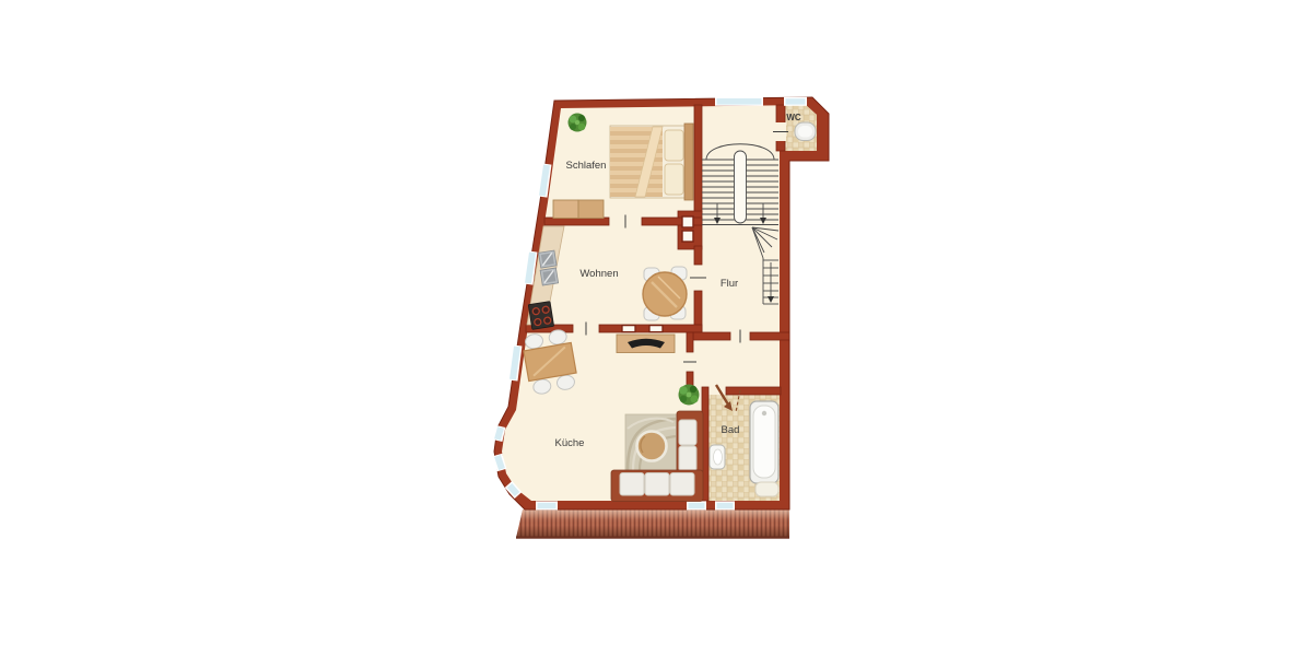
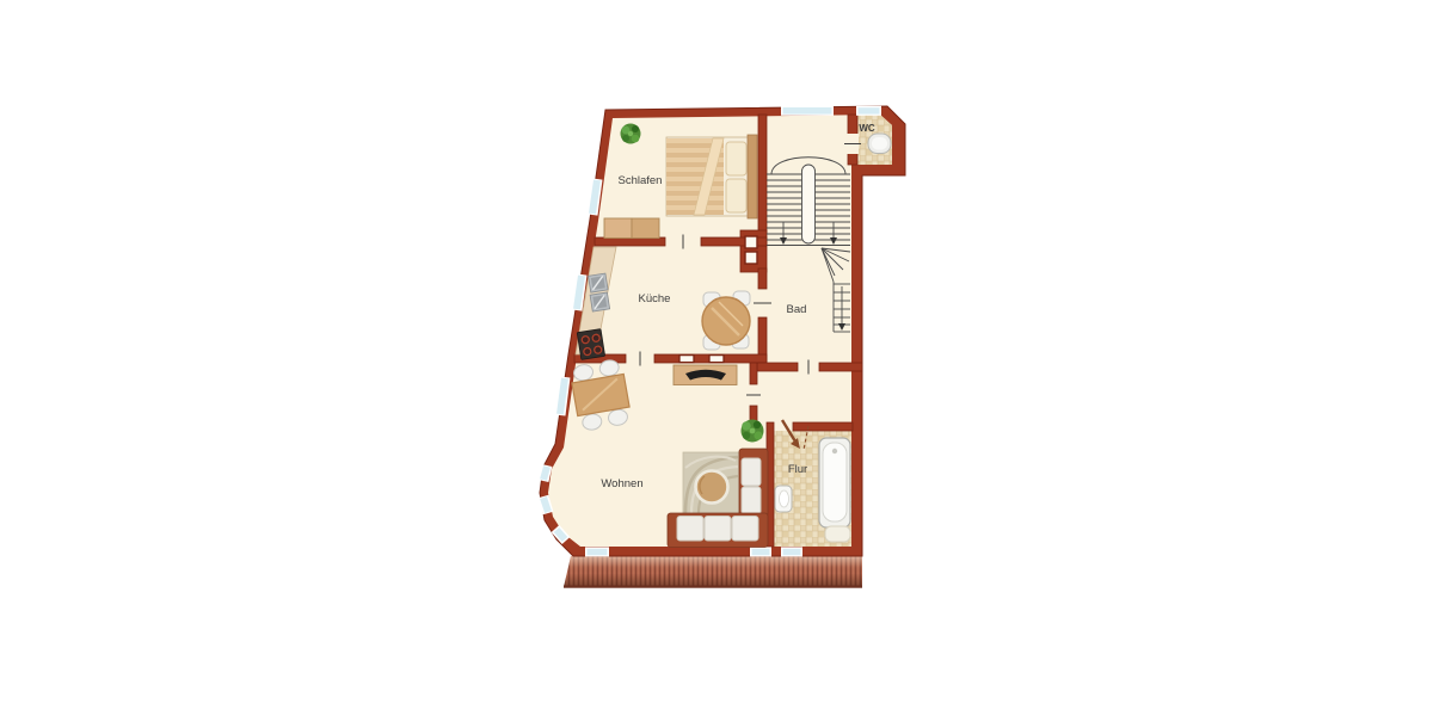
  Schlafen
- Wohnen
+ Küche
- Flur
+ Bad
  WC
- Küche
+ Wohnen
- Bad
+ Flur
